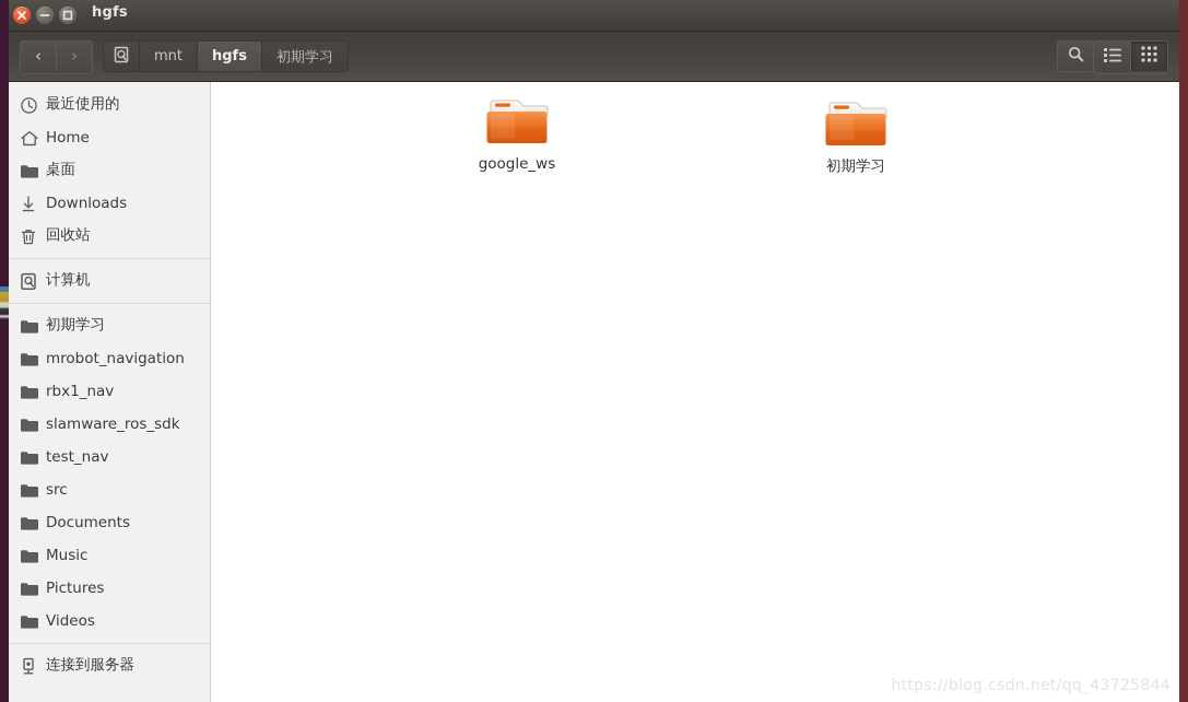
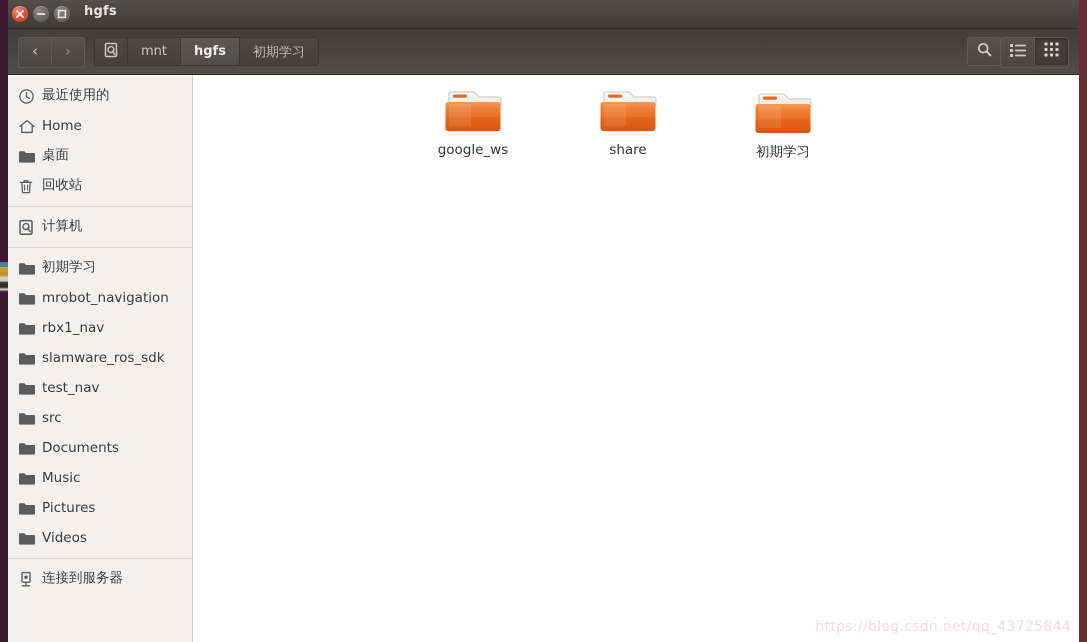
  hgfs
  ‹
  ›
  mnt
  hgfs
  初期学习
  最近使用的
  Home
  桌面
- Downloads
  回收站
  计算机
  初期学习
  mrobot_navigation
  rbx1_nav
  slamware_ros_sdk
  test_nav
  src
  Documents
  Music
  Pictures
  Videos
  连接到服务器
  google_ws
+ share
  初期学习
  https://blog.csdn.net/qq_43725844
